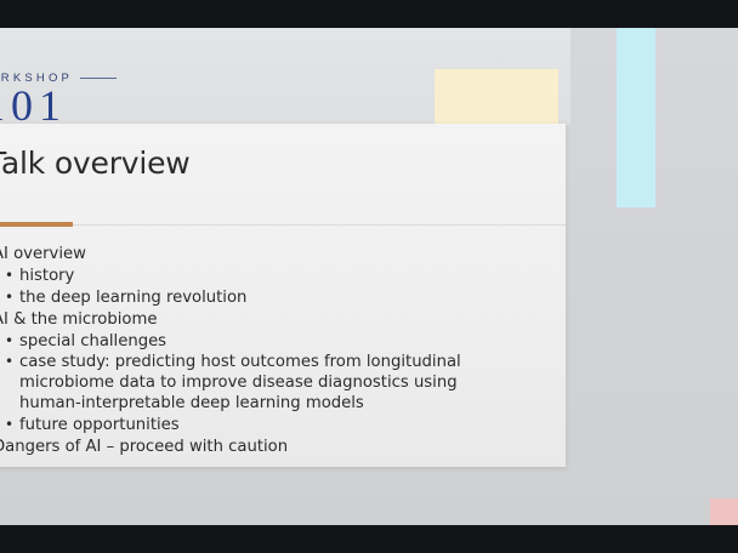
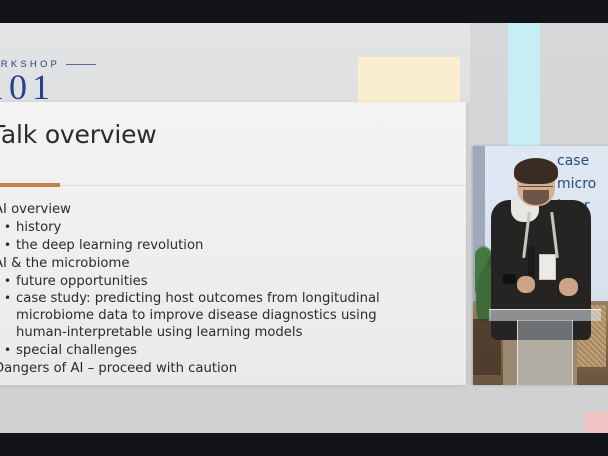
  RKSHOP
  alk overview
  I overview
  history
  the deep learning revolution
  I & the microbiome
- special challenges
+ future opportunities
- case study: predicting host outcomes from longitudinal microbiome data to improve disease diagnostics using human-interpretable deep learning models
+ case study: predicting host outcomes from longitudinal microbiome data to improve disease diagnostics using human-interpretable using learning models
- future opportunities
+ special challenges
  angers of AI – proceed with caution
+ case
+ micro
